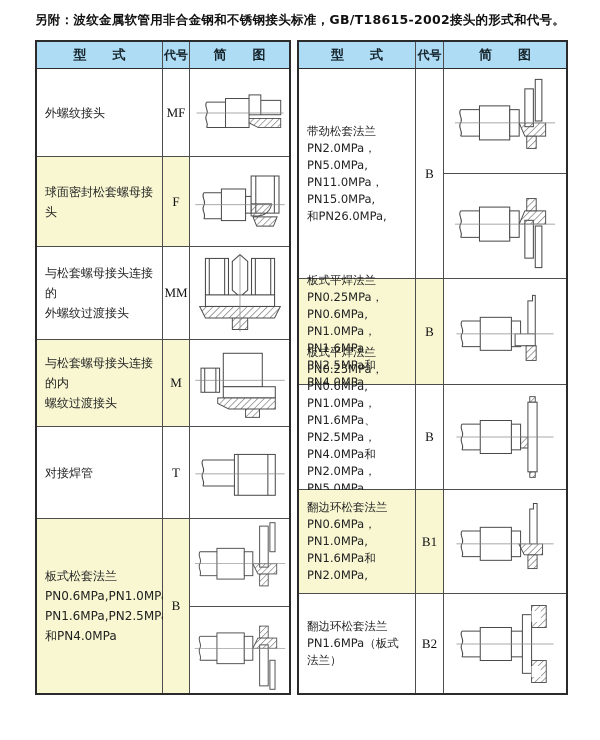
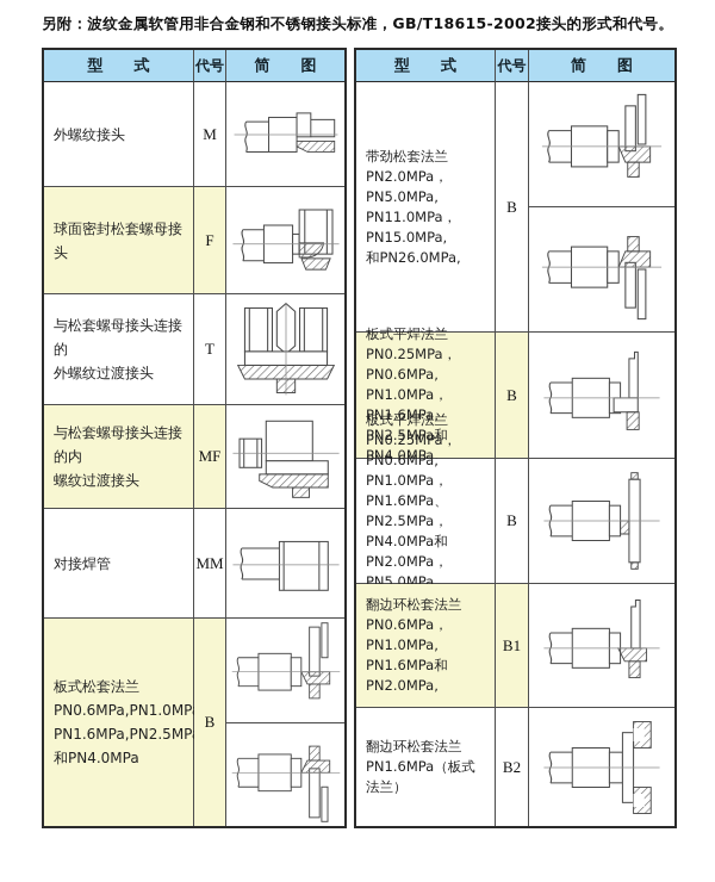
  另附：波纹金属软管用非合金钢和不锈钢接头标准，GB/T18615-2002接头的形式和代号。
  型 式
  代号
  简 图
  外螺纹接头
- MF
+ M
  球面密封松套螺母接头
  F
  与松套螺母接头连接的
  外螺纹过渡接头
- MM
+ T
  与松套螺母接头连接的内
  螺纹过渡接头
- M
+ MF
  对接焊管
- T
+ MM
  板式松套法兰
  PN0.6MPa,PN1.0MP
  PN1.6MPa,PN2.5MP
  和PN4.0MPa
  B
  型 式
  代号
  简 图
  带劲松套法兰
  PN2.0MPa，PN5.0MPa,
  PN11.0MPa，PN15.0MPa,
  和PN26.0MPa,
  B
  板式平焊法兰
  PN0.25MPa，PN0.6MPa,
  PN1.0MPa，PN1.6MPa,
  PN2.5MPa和PN4.0MPa,
  B
  板式平焊法兰
  PN0.25MPa，PN0.6MPa,
  PN1.0MPa，PN1.6MPa、
  PN2.5MPa，PN4.0MPa和
  PN2.0MPa，PN5.0MPa,
  B
  翻边环松套法兰
  PN0.6MPa，PN1.0MPa,
  PN1.6MPa和PN2.0MPa,
  B1
  翻边环松套法兰
  PN1.6MPa（板式法兰）
  B2
